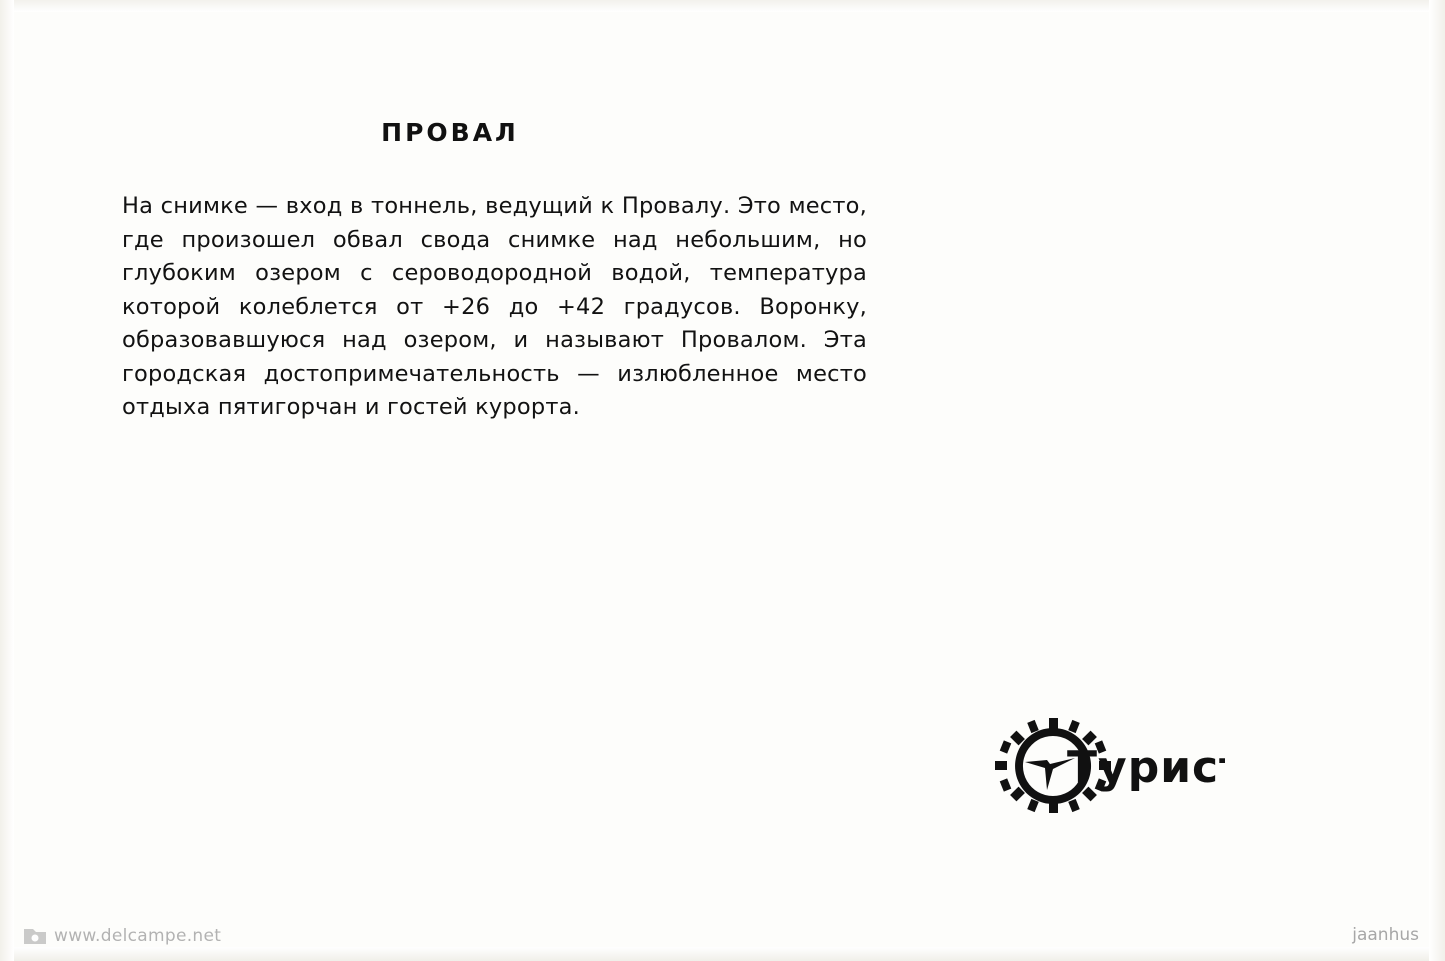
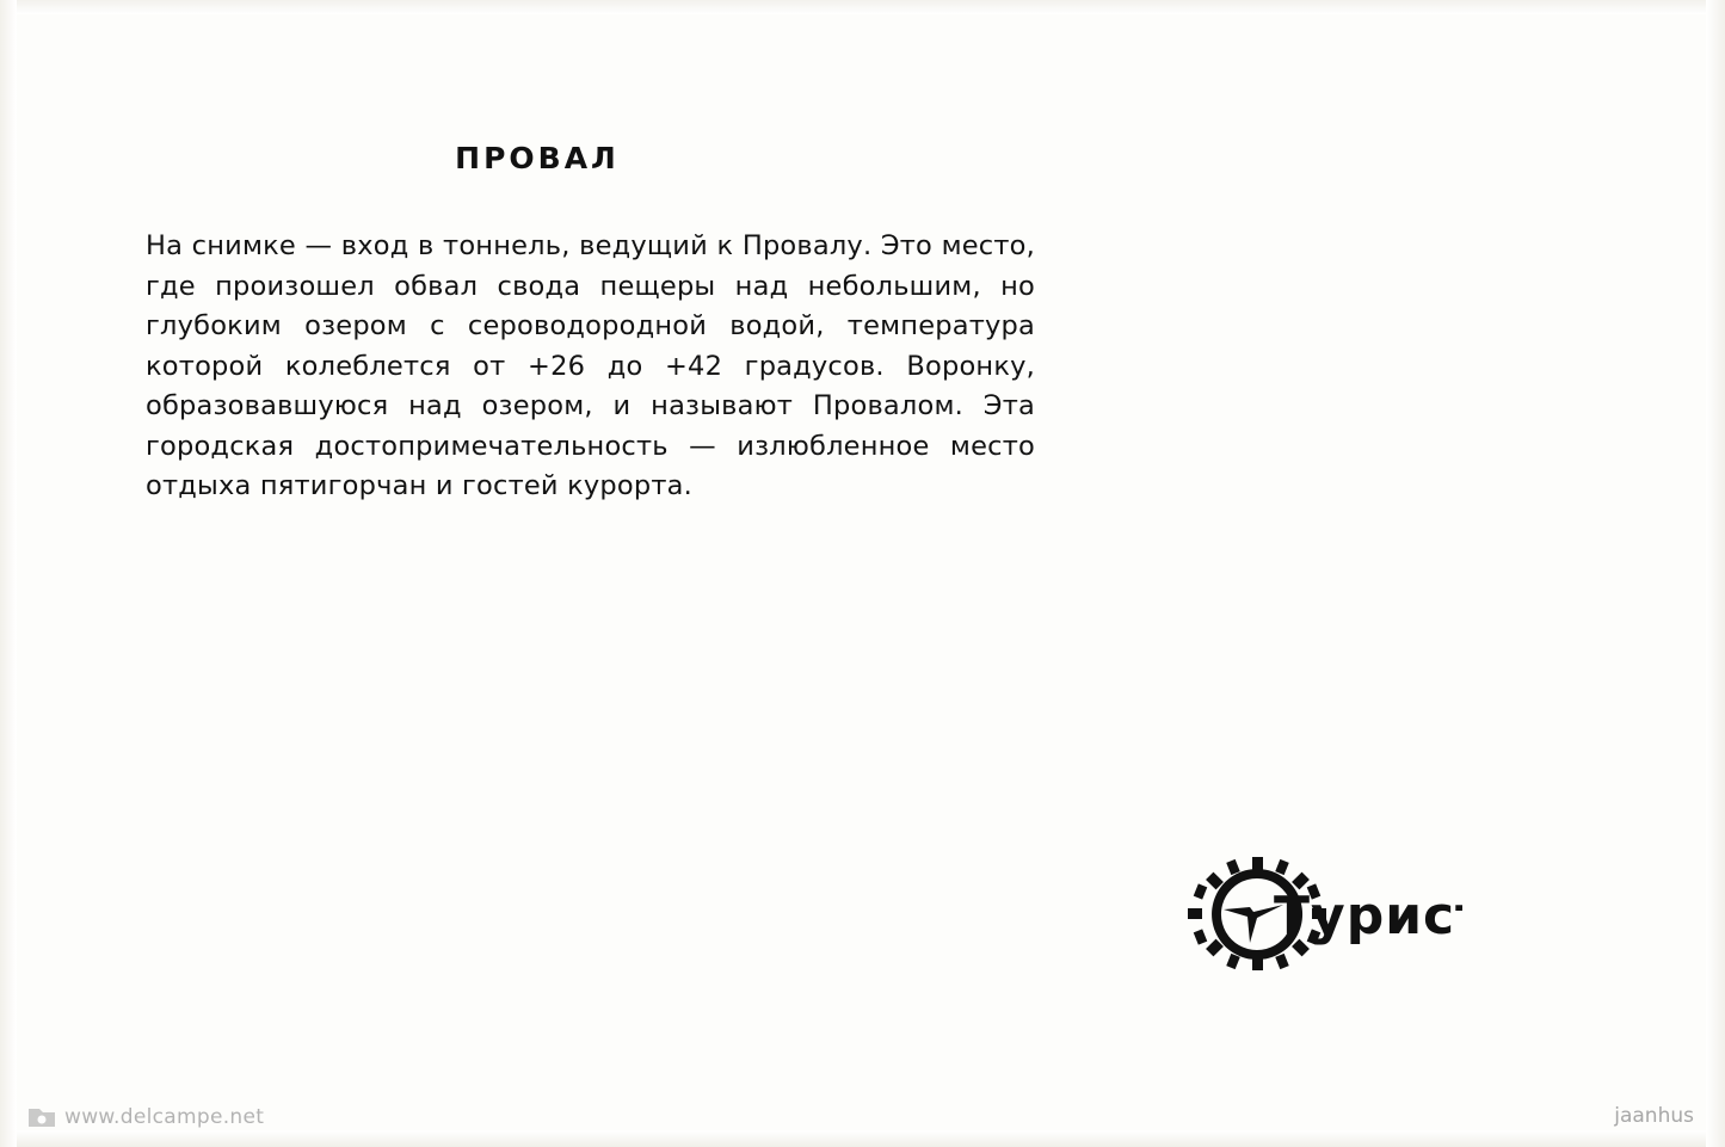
  ПРОВАЛ
- На снимке — вход в тоннель, ведущий к Провалу. Это место, где произошел обвал свода снимке над небольшим, но глубоким озером с сероводородной водой, температура которой колеблется от +26 до +42 градусов. Воронку, образовавшуюся над озером, и называют Провалом. Эта городская достопримечательность — излюбленное место отдыха пятигорчан и гостей курорта.
+ На снимке — вход в тоннель, ведущий к Провалу. Это место, где произошел обвал свода пещеры над небольшим, но глубоким озером с сероводородной водой, температура которой колеблется от +26 до +42 градусов. Воронку, образовавшуюся над озером, и называют Провалом. Эта городская достопримечательность — излюбленное место отдыха пятигорчан и гостей курорта.
  Турис
  www.delcampe.net
  jaanhus
